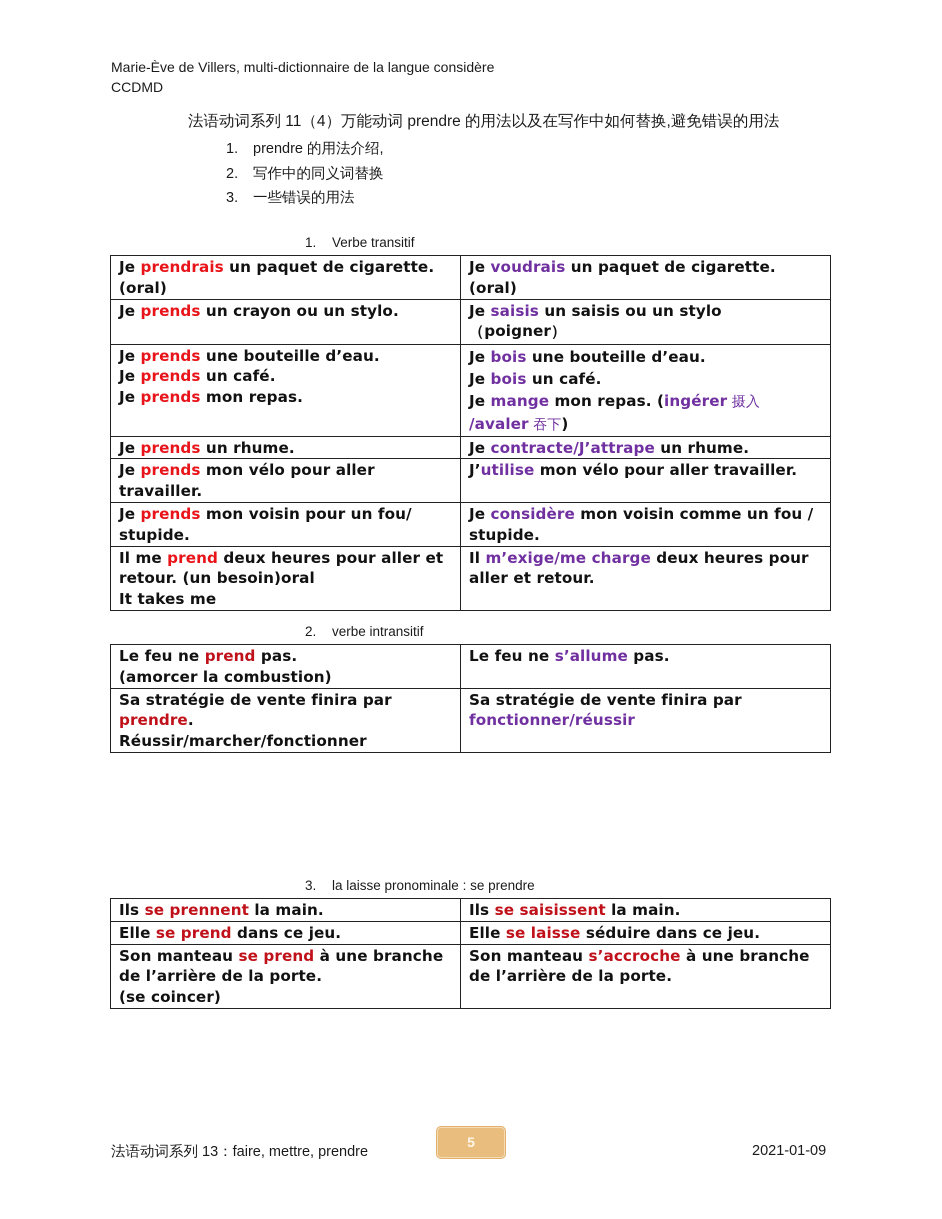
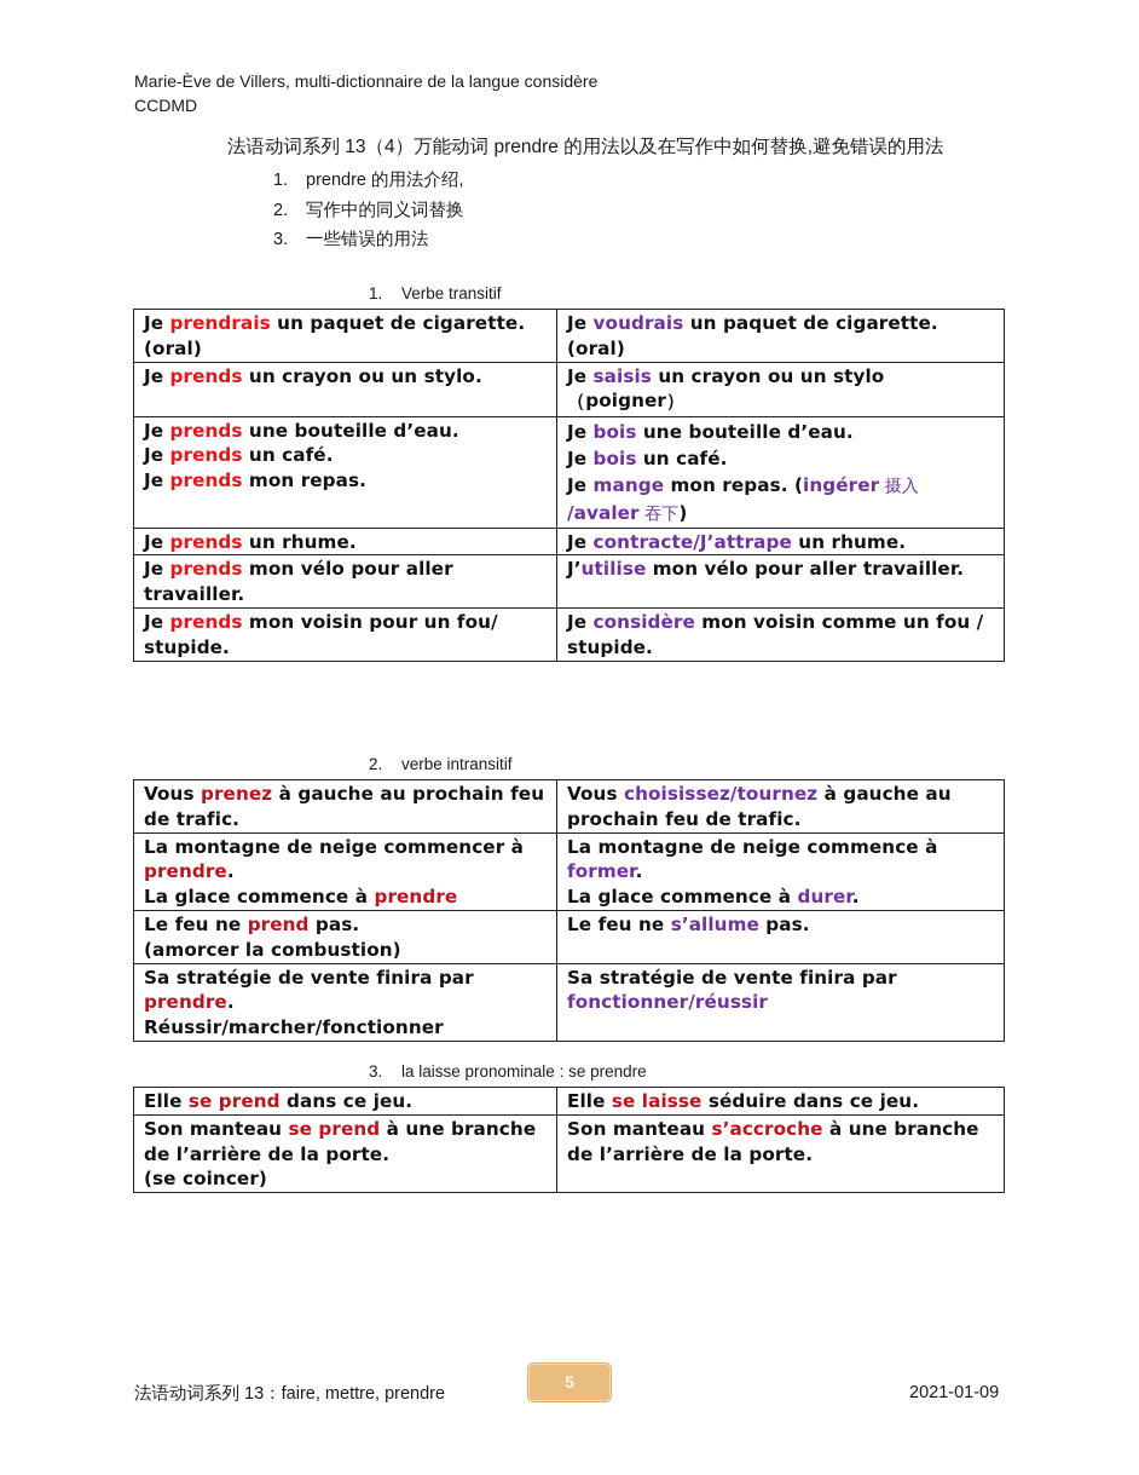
  Marie-Ève de Villers, multi-dictionnaire de la langue considère
  CCDMD
- 法语动词系列 11（4）万能动词 prendre 的用法以及在写作中如何替换,避免错误的用法
+ 法语动词系列 13（4）万能动词 prendre 的用法以及在写作中如何替换,避免错误的用法
  1.
  prendre 的用法介绍,
  2.
  写作中的同义词替换
  3.
  一些错误的用法
  1. Verbe transitif
  Je prendrais un paquet de cigarette. (oral)	Je voudrais un paquet de cigarette. (oral)
- Je prends un crayon ou un stylo.	Je saisis un saisis ou un stylo（poigner）
+ Je prends un crayon ou un stylo.	Je saisis un crayon ou un stylo（poigner）
  Je prends une bouteille d’eau. Je prends un café. Je prends mon repas.	Je bois une bouteille d’eau. Je bois un café. Je mange mon repas. (ingérer 摄入 /avaler 吞下)
  Je prends un rhume.	Je contracte/J’attrape un rhume.
  Je prends mon vélo pour aller travailler.	J’utilise mon vélo pour aller travailler.
  Je prends mon voisin pour un fou/ stupide.	Je considère mon voisin comme un fou / stupide.
- Il me prend deux heures pour aller et retour. (un besoin)oralIt takes me	Il m’exige/me charge deux heures pour aller et retour.
  2. verbe intransitif
+ Vous prenez à gauche au prochain feu de trafic.	Vous choisissez/tournez à gauche au prochain feu de trafic.
+ La montagne de neige commencer à prendre.La glace commence à prendre	La montagne de neige commence à former.La glace commence à durer.
  Le feu ne prend pas.(amorcer la combustion)	Le feu ne s’allume pas.
  Sa stratégie de vente finira par prendre.Réussir/marcher/fonctionner	Sa stratégie de vente finira par fonctionner/réussir
  3. la laisse pronominale : se prendre
- Ils se prennent la main.	Ils se saisissent la main.
  Elle se prend dans ce jeu.	Elle se laisse séduire dans ce jeu.
  Son manteau se prend à une branche de l’arrière de la porte.(se coincer)	Son manteau s’accroche à une branche de l’arrière de la porte.
  法语动词系列 13：faire, mettre, prendre
  5
  2021-01-09
